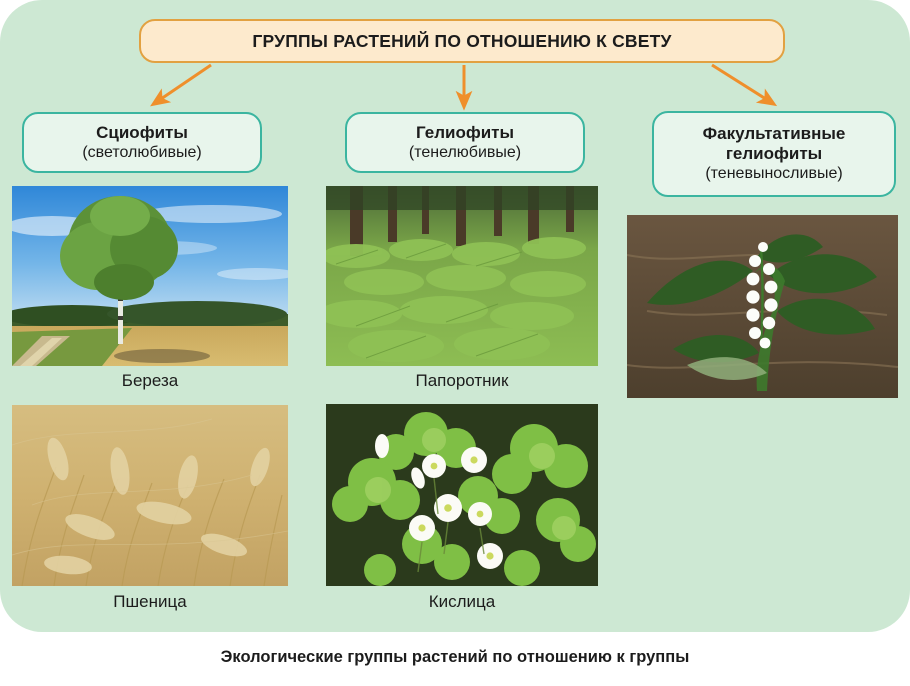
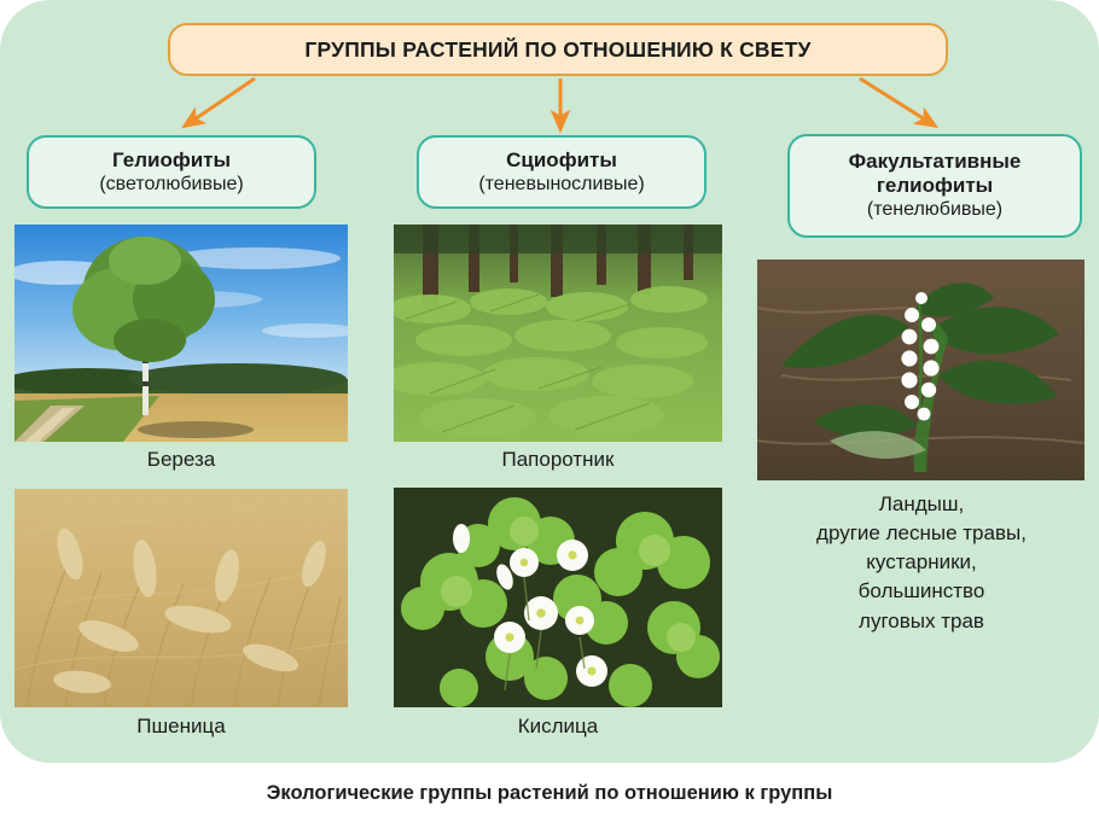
  ГРУППЫ РАСТЕНИЙ ПО ОТНОШЕНИЮ К СВЕТУ
- Сциофиты
+ Гелиофиты
  (светолюбивые)
- Гелиофиты
+ Сциофиты
- (тенелюбивые)
+ (теневыносливые)
  Факультативные
  гелиофиты
- (теневыносливые)
+ (тенелюбивые)
  Береза
  Пшеница
  Папоротник
  Кислица
+ Ландыш,
+ другие лесные травы,
+ кустарники,
+ большинство
+ луговых трав
  Экологические группы растений по отношению к группы
